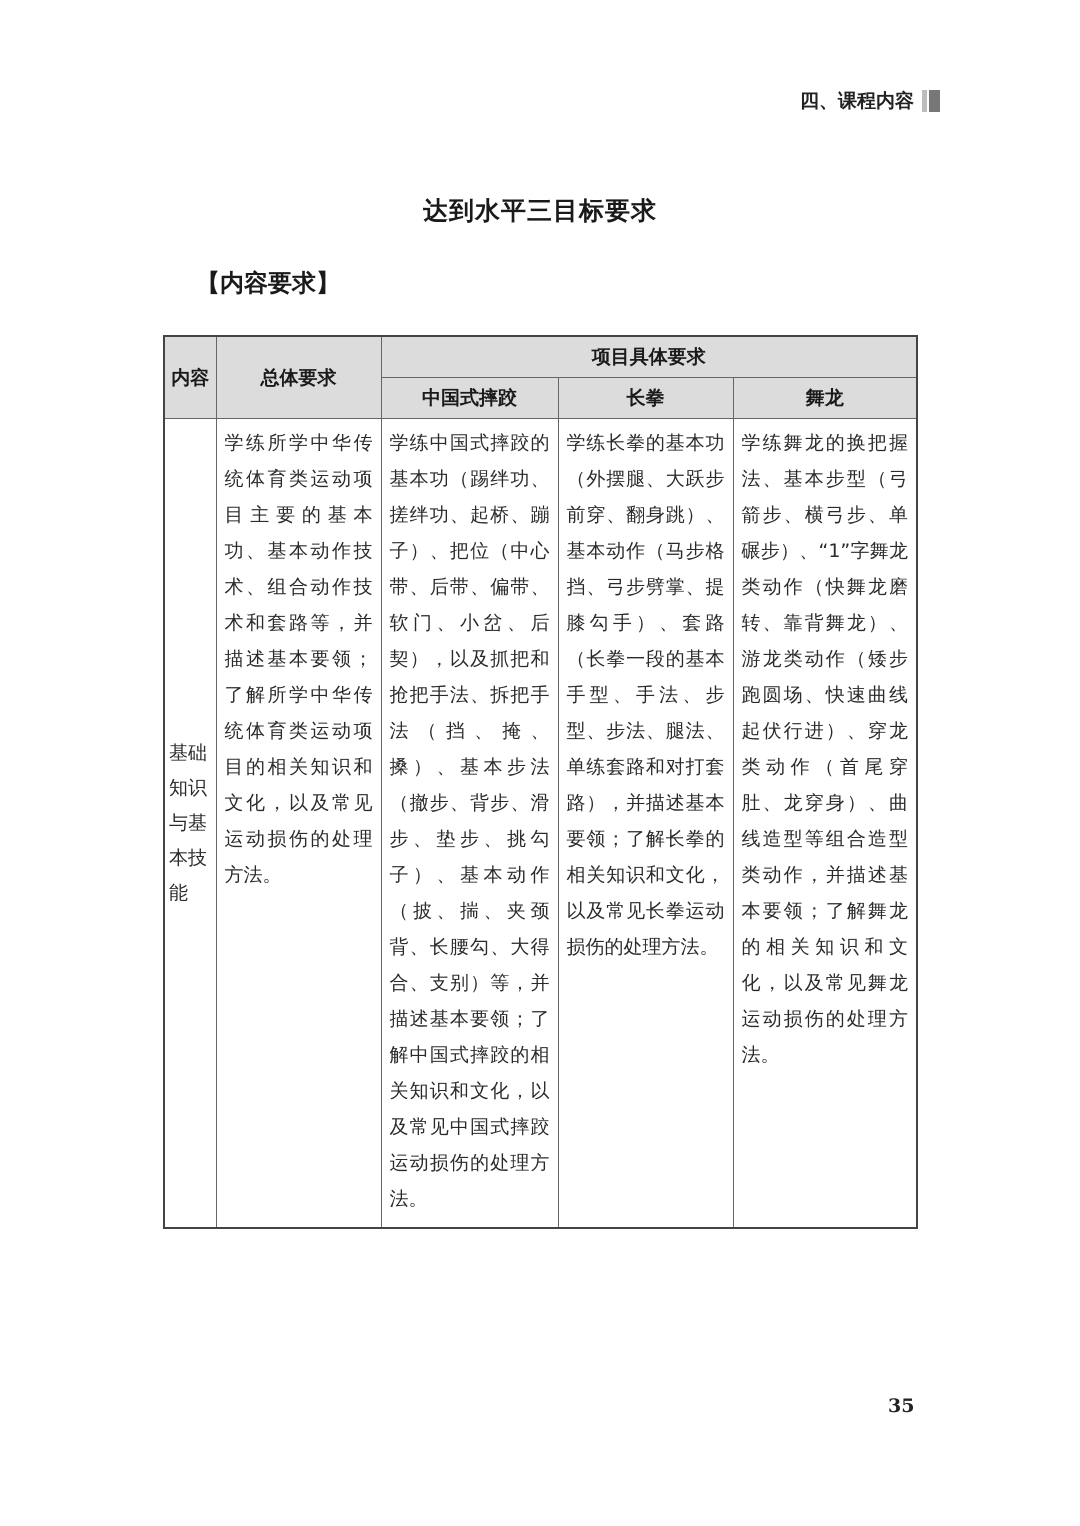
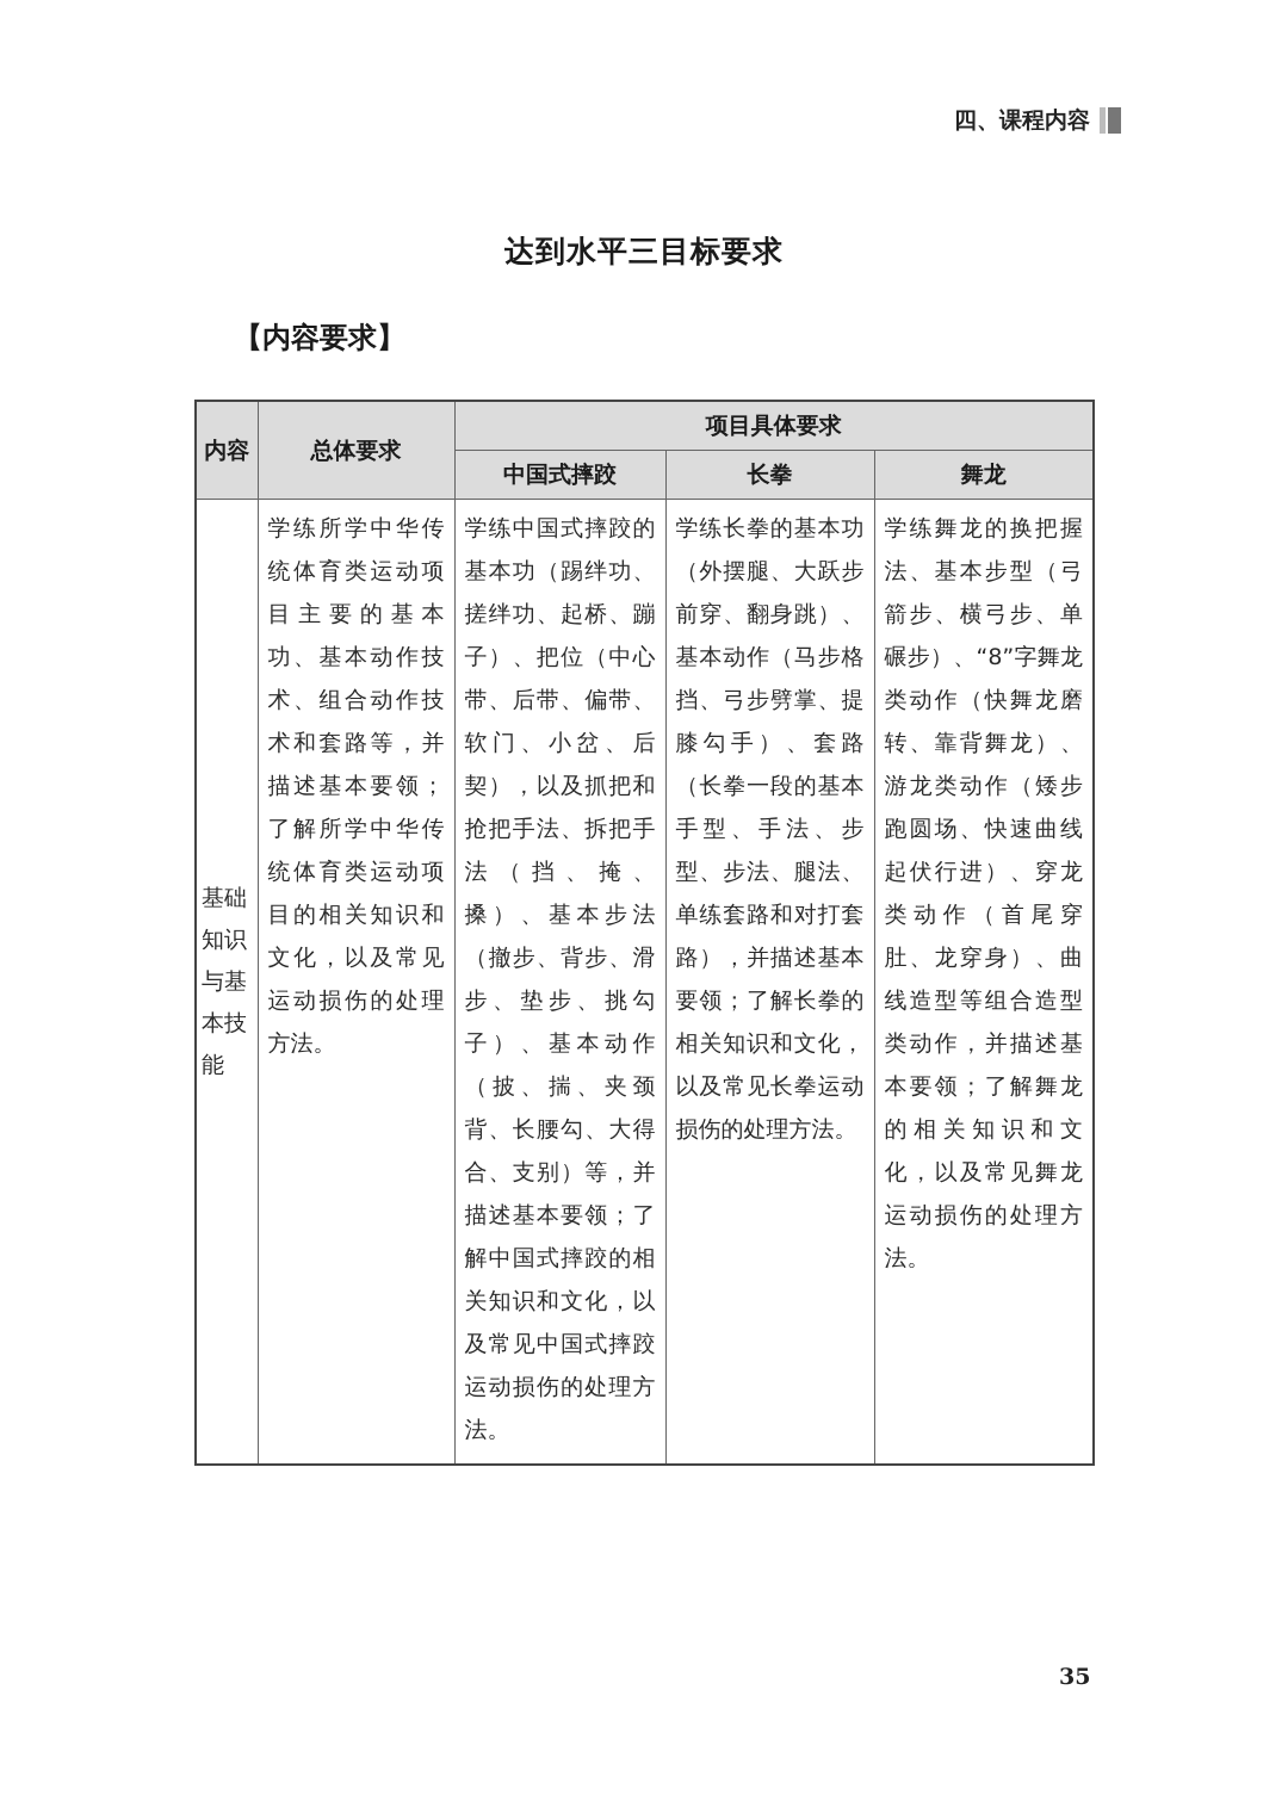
  四、课程内容
  达到水平三目标要求
  【内容要求】
  内容	总体要求	项目具体要求
  中国式摔跤	长拳	舞龙
- 基础知识与基本技能	学练所学中华传统体育类运动项目主要的基本功、基本动作技术、组合动作技术和套路等，并描述基本要领；了解所学中华传统体育类运动项目的相关知识和文化，以及常见运动损伤的处理方法。	学练中国式摔跤的基本功（踢绊功、搓绊功、起桥、蹦子）、把位（中心带、后带、偏带、软门、小岔、后契），以及抓把和抢把手法、拆把手法（挡、掩、搡）、基本步法（撤步、背步、滑步、垫步、挑勾子）、基本动作（披、揣、夹颈背、长腰勾、大得合、支别）等，并描述基本要领；了解中国式摔跤的相关知识和文化，以及常见中国式摔跤运动损伤的处理方法。	学练长拳的基本功（外摆腿、大跃步前穿、翻身跳）、基本动作（马步格挡、弓步劈掌、提膝勾手）、套路（长拳一段的基本手型、手法、步型、步法、腿法、单练套路和对打套路），并描述基本要领；了解长拳的相关知识和文化，以及常见长拳运动损伤的处理方法。	学练舞龙的换把握法、基本步型（弓箭步、横弓步、单碾步）、“1”字舞龙类动作（快舞龙磨转、靠背舞龙）、游龙类动作（矮步跑圆场、快速曲线起伏行进）、穿龙类动作（首尾穿肚、龙穿身）、曲线造型等组合造型类动作，并描述基本要领；了解舞龙的相关知识和文化，以及常见舞龙运动损伤的处理方法。
+ 基础知识与基本技能	学练所学中华传统体育类运动项目主要的基本功、基本动作技术、组合动作技术和套路等，并描述基本要领；了解所学中华传统体育类运动项目的相关知识和文化，以及常见运动损伤的处理方法。	学练中国式摔跤的基本功（踢绊功、搓绊功、起桥、蹦子）、把位（中心带、后带、偏带、软门、小岔、后契），以及抓把和抢把手法、拆把手法（挡、掩、搡）、基本步法（撤步、背步、滑步、垫步、挑勾子）、基本动作（披、揣、夹颈背、长腰勾、大得合、支别）等，并描述基本要领；了解中国式摔跤的相关知识和文化，以及常见中国式摔跤运动损伤的处理方法。	学练长拳的基本功（外摆腿、大跃步前穿、翻身跳）、基本动作（马步格挡、弓步劈掌、提膝勾手）、套路（长拳一段的基本手型、手法、步型、步法、腿法、单练套路和对打套路），并描述基本要领；了解长拳的相关知识和文化，以及常见长拳运动损伤的处理方法。	学练舞龙的换把握法、基本步型（弓箭步、横弓步、单碾步）、“8”字舞龙类动作（快舞龙磨转、靠背舞龙）、游龙类动作（矮步跑圆场、快速曲线起伏行进）、穿龙类动作（首尾穿肚、龙穿身）、曲线造型等组合造型类动作，并描述基本要领；了解舞龙的相关知识和文化，以及常见舞龙运动损伤的处理方法。
  35
